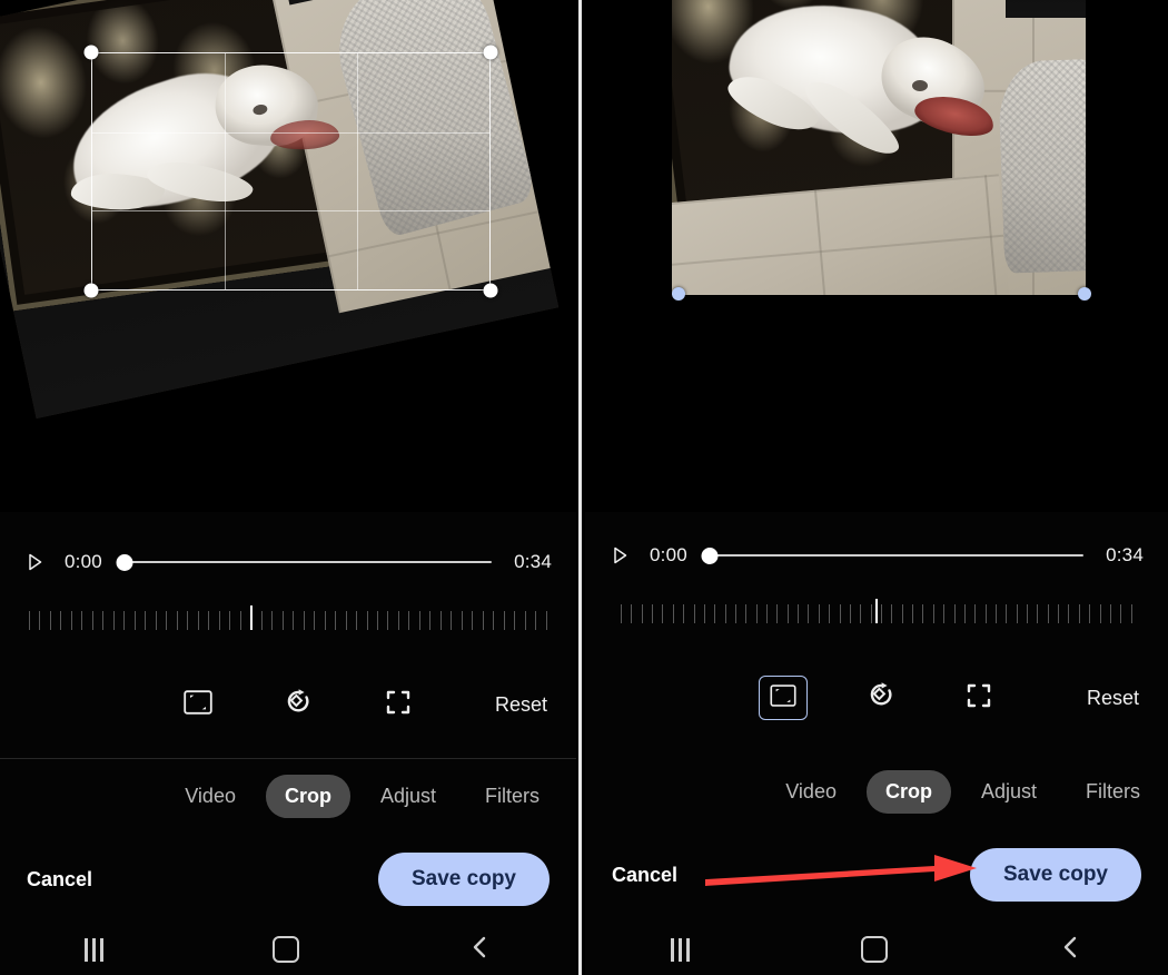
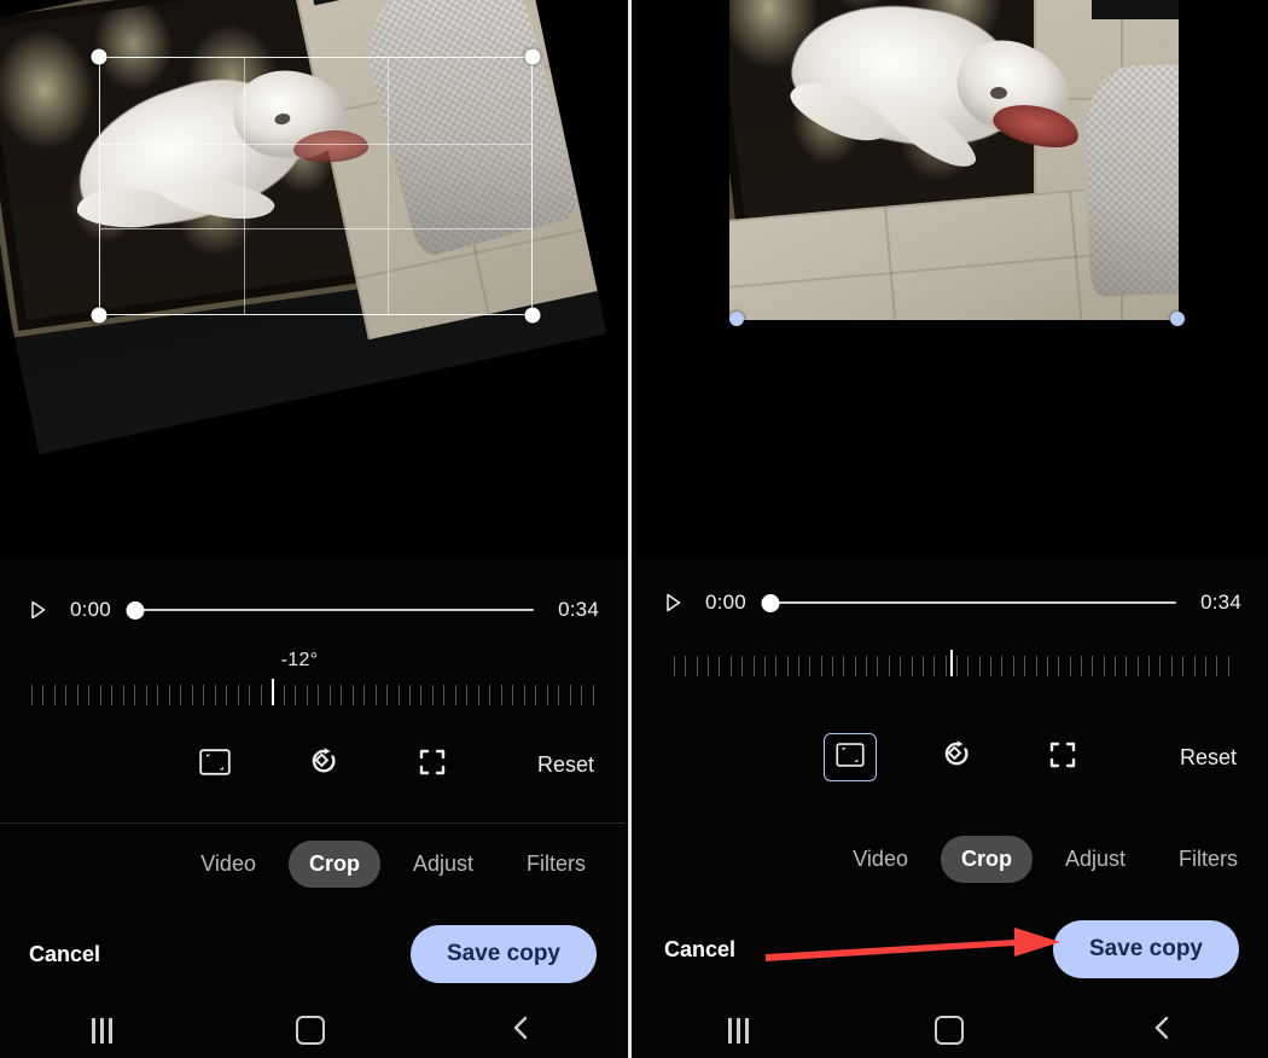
  0:00
  0:34
+ -12°
  Reset
  Video
  Crop
  Adjust
  Filters
  Cancel
  Save copy
  0:00
  0:34
  Reset
  Video
  Crop
  Adjust
  Filters
  Cancel
  Save copy
